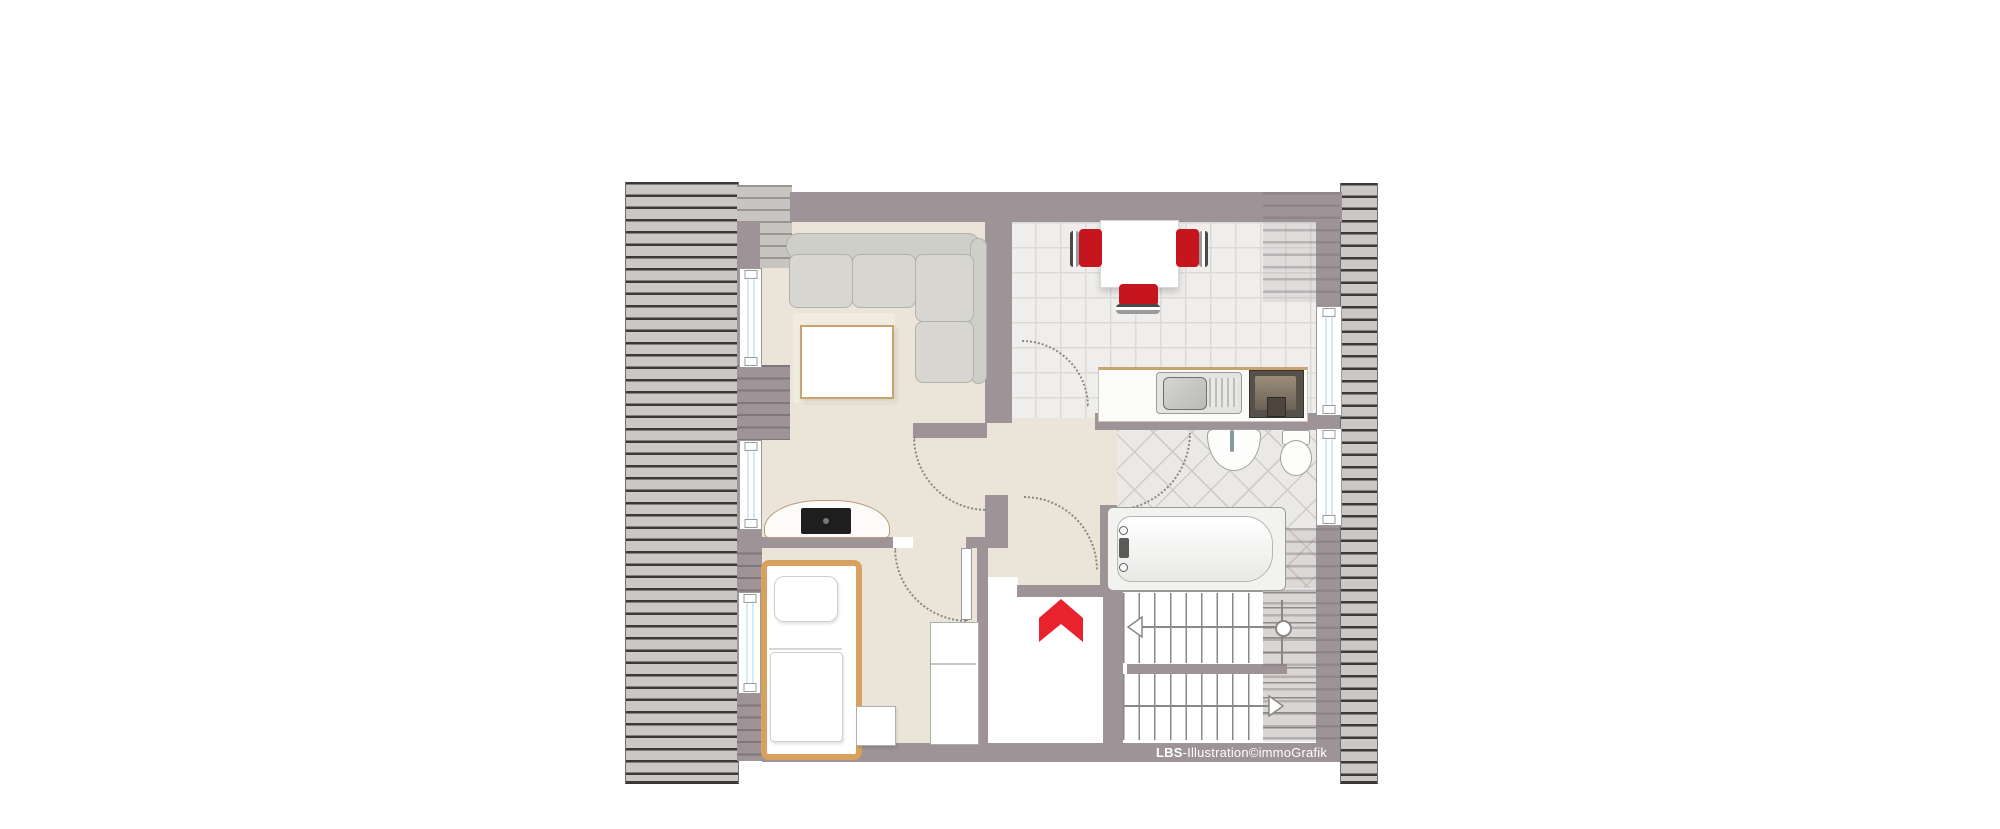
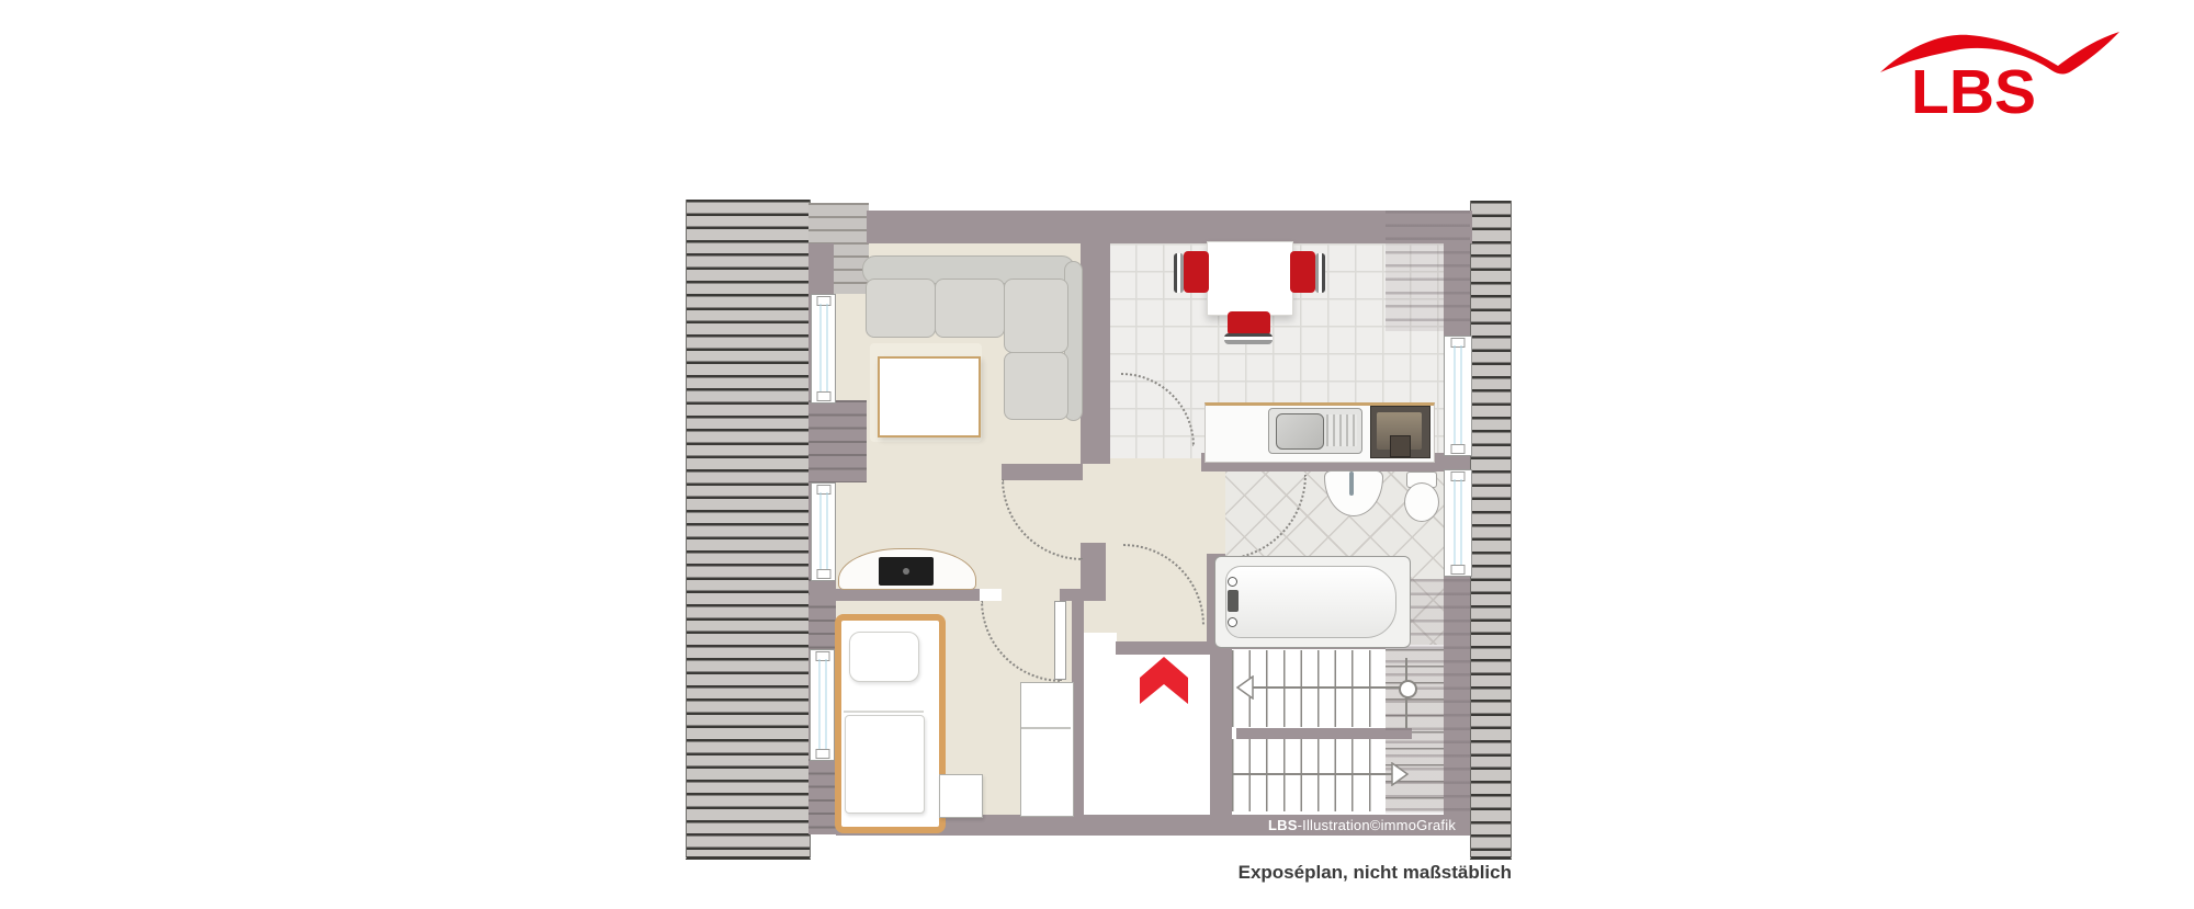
  LBS-Illustration©immoGrafik
+ Exposéplan, nicht maßstäblich
+ LBS
